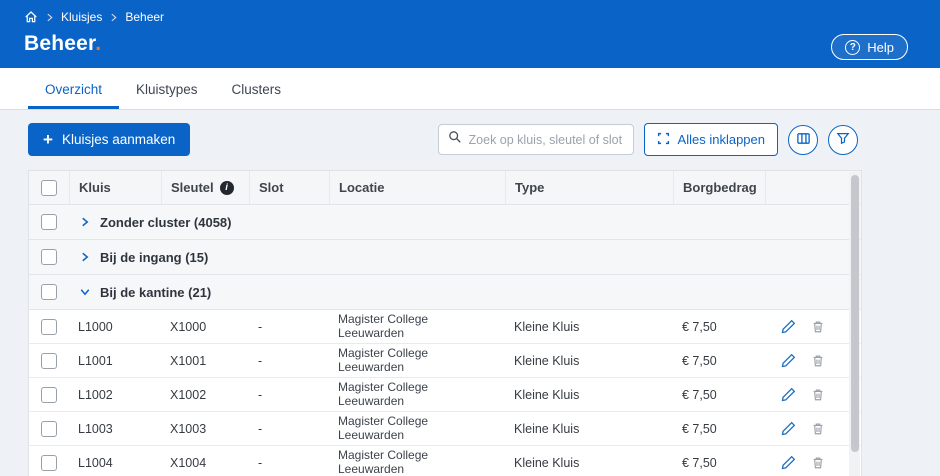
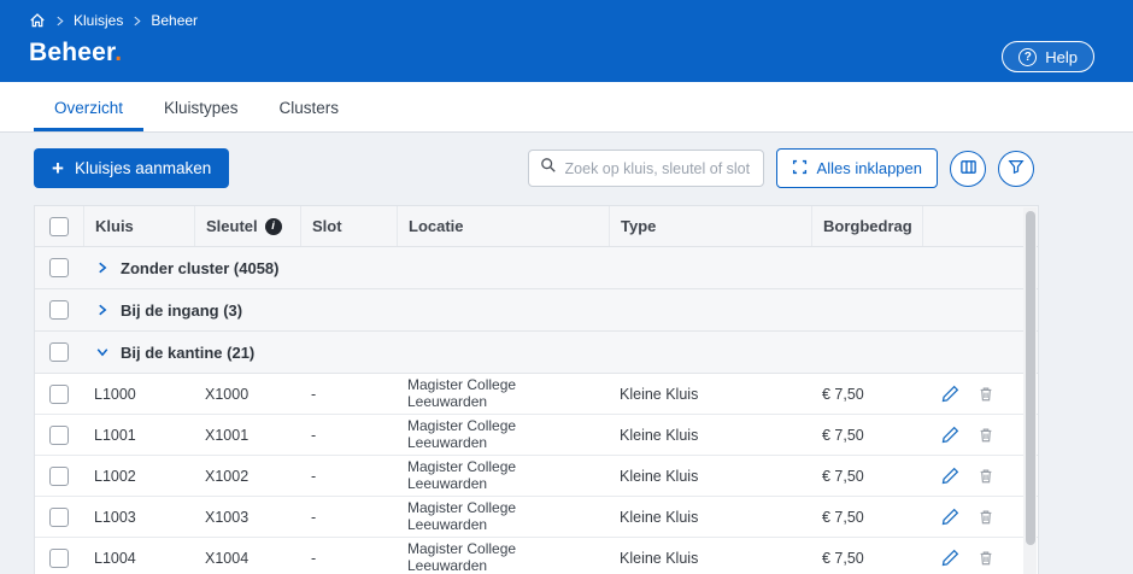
  Kluisjes
  Beheer
  Beheer.
  ?
  Help
  Overzicht
  Kluistypes
  Clusters
  +
  Kluisjes aanmaken
  Zoek op kluis, sleutel of slot
  Alles inklappen
  Kluis
  Sleutel
  i
  Slot
  Locatie
  Type
  Borgbedrag
  Zonder cluster (4058)
- Bij de ingang (15)
+ Bij de ingang (3)
  Bij de kantine (21)
  L1000
  X1000
  -
  Magister College Leeuwarden
  Kleine Kluis
  € 7,50
  L1001
  X1001
  -
  Magister College Leeuwarden
  Kleine Kluis
  € 7,50
  L1002
  X1002
  -
  Magister College Leeuwarden
  Kleine Kluis
  € 7,50
  L1003
  X1003
  -
  Magister College Leeuwarden
  Kleine Kluis
  € 7,50
  L1004
  X1004
  -
  Magister College Leeuwarden
  Kleine Kluis
  € 7,50
